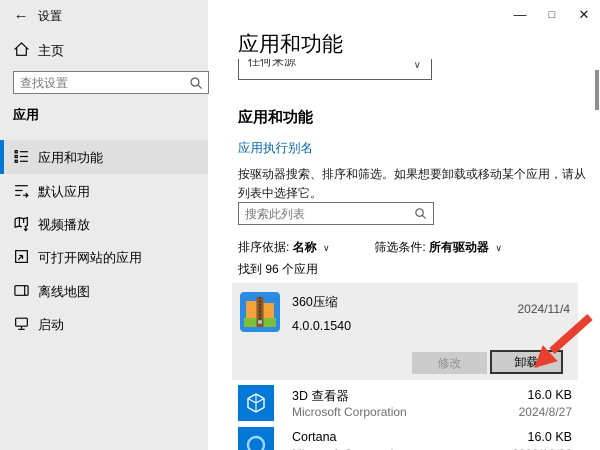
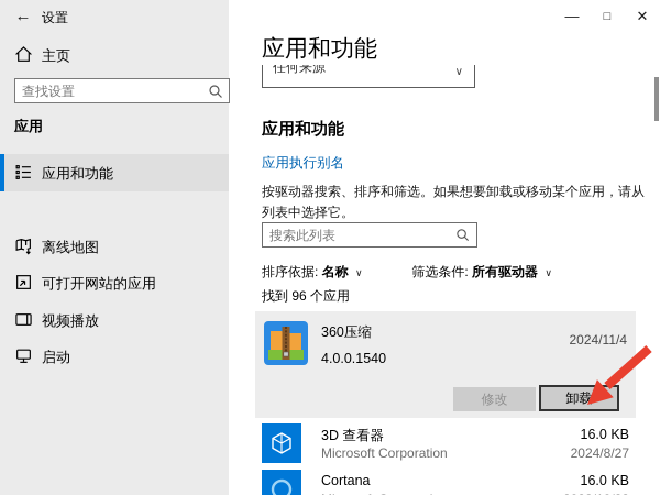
  ←
  设置
  —
  □
  ✕
  主页
  查找设置
  应用
  应用和功能
- 默认应用
- 视频播放
+ 离线地图
  可打开网站的应用
- 离线地图
+ 视频播放
  启动
  应用和功能
  任何来源
  ∨
  应用和功能
  应用执行别名
  按驱动器搜索、排序和筛选。如果想要卸载或移动某个应用，请从列表中选择它。
  搜索此列表
  排序依据: 名称 ∨ 筛选条件: 所有驱动器 ∨
  找到 96 个应用
  360压缩
  4.0.0.1540
  2024/11/4
  修改
  卸载
  3D 查看器
  Microsoft Corporation
  16.0 KB
  2024/8/27
  Cortana
  16.0 KB
